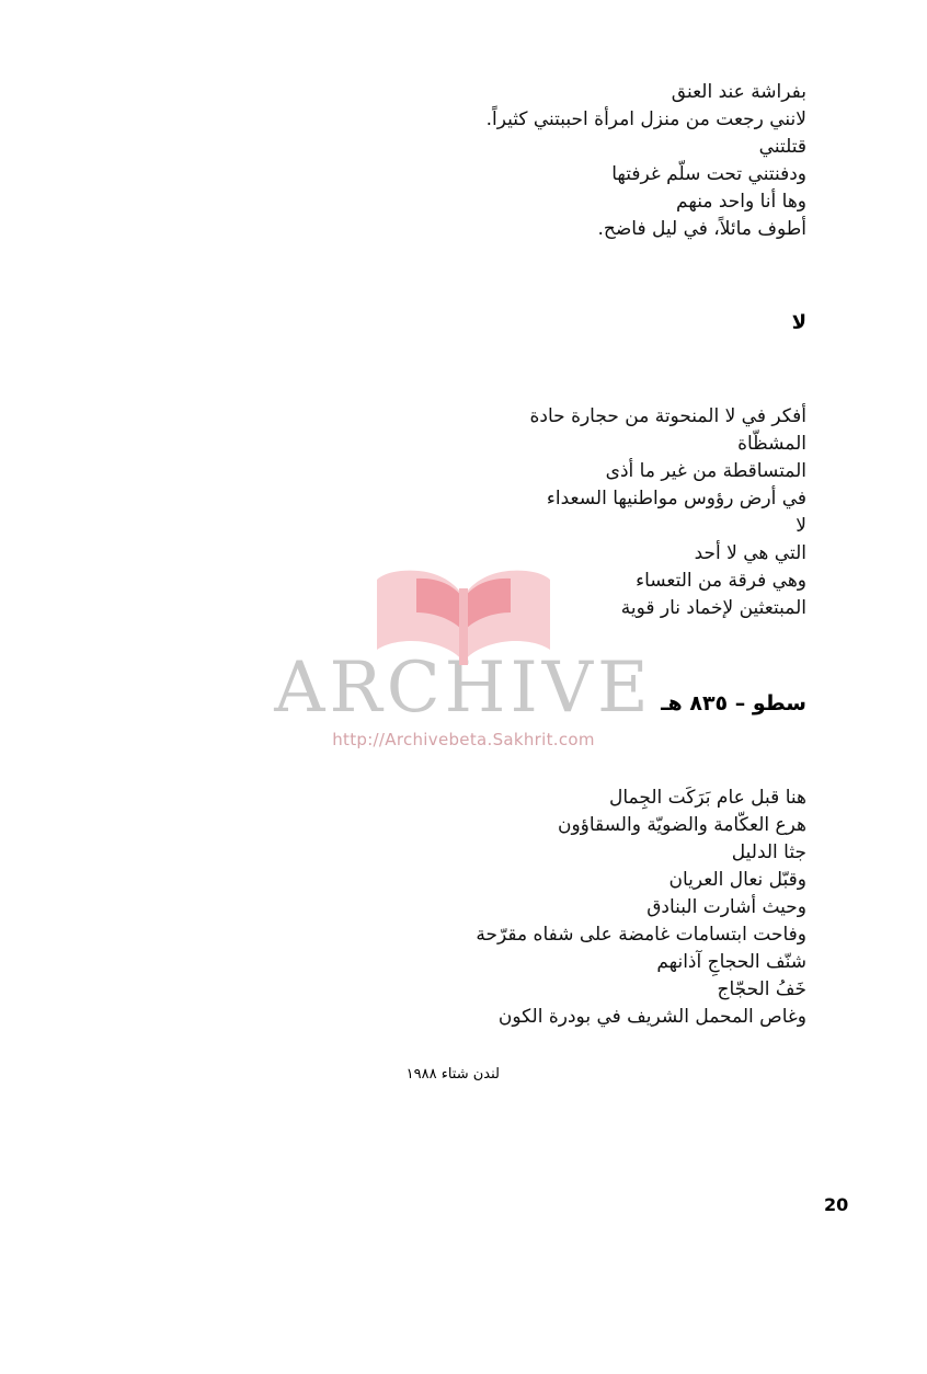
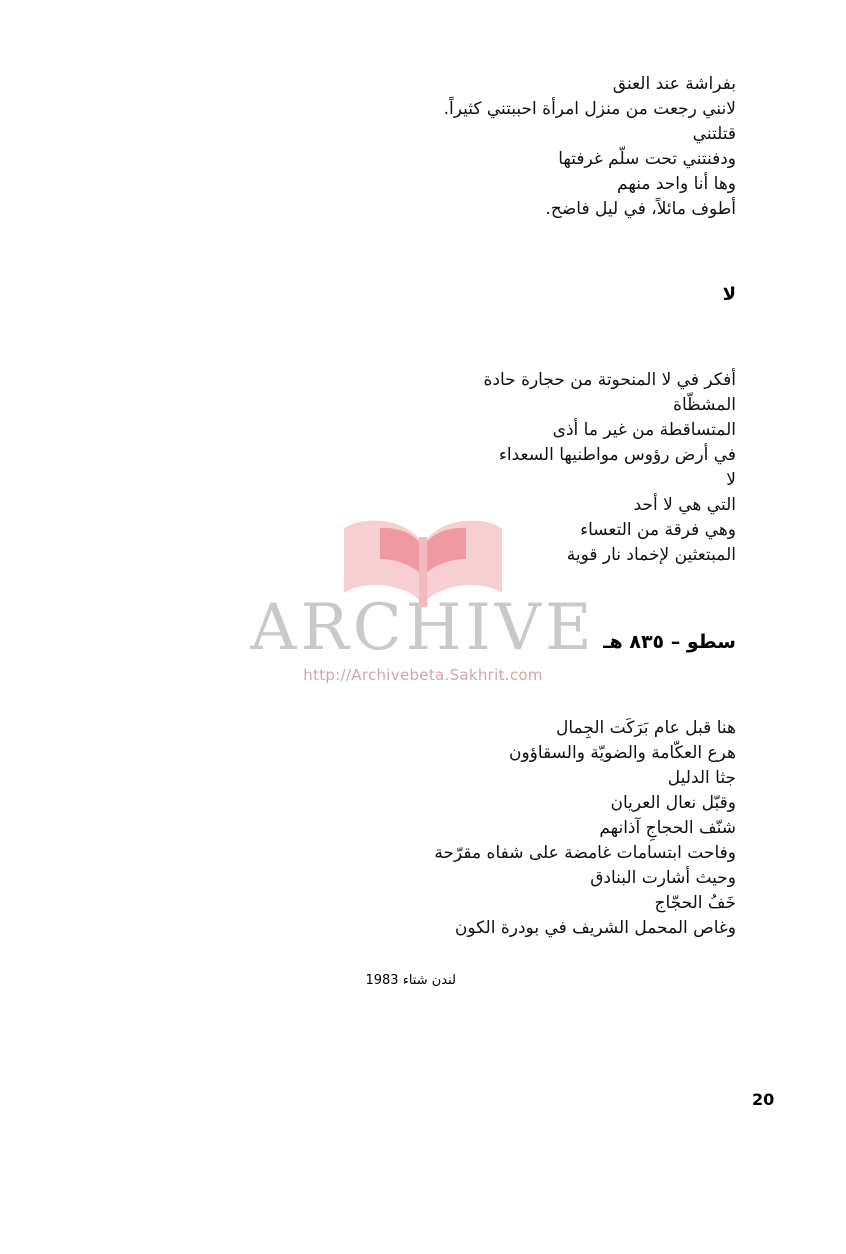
  ARCHIVE
  http://Archivebeta.Sakhrit.com
  بفراشة عند العنق
  لانني رجعت من منزل امرأة احببتني كثيراً.
  قتلتني
  ودفنتني تحت سلّم غرفتها
  وها أنا واحد منهم
  أطوف مائلاً، في ليل فاضح.
  لا
  أفكر في لا المنحوتة من حجارة حادة
  المشظّاة
  المتساقطة من غير ما أذى
  في أرض رؤوس مواطنيها السعداء
  لا
  التي هي لا أحد
  وهي فرقة من التعساء
  المبتعثين لإخماد نار قوية
  سطو – ٨٣٥ هـ
  هنا قبل عام بَرَكَت الجِمال
  هرع العكّامة والضويّة والسقاؤون
  جثا الدليل
  وقبّل نعال العريان
- وحيث أشارت البنادق
+ شنّف الحجاجِ آذانهم
  وفاحت ابتسامات غامضة على شفاه مقرّحة
- شنّف الحجاجِ آذانهم
+ وحيث أشارت البنادق
  خَفُ الحجّاج
  وغاص المحمل الشريف في بودرة الكون
- لندن شتاء ١٩٨٨
+ لندن شتاء 1983
  20
